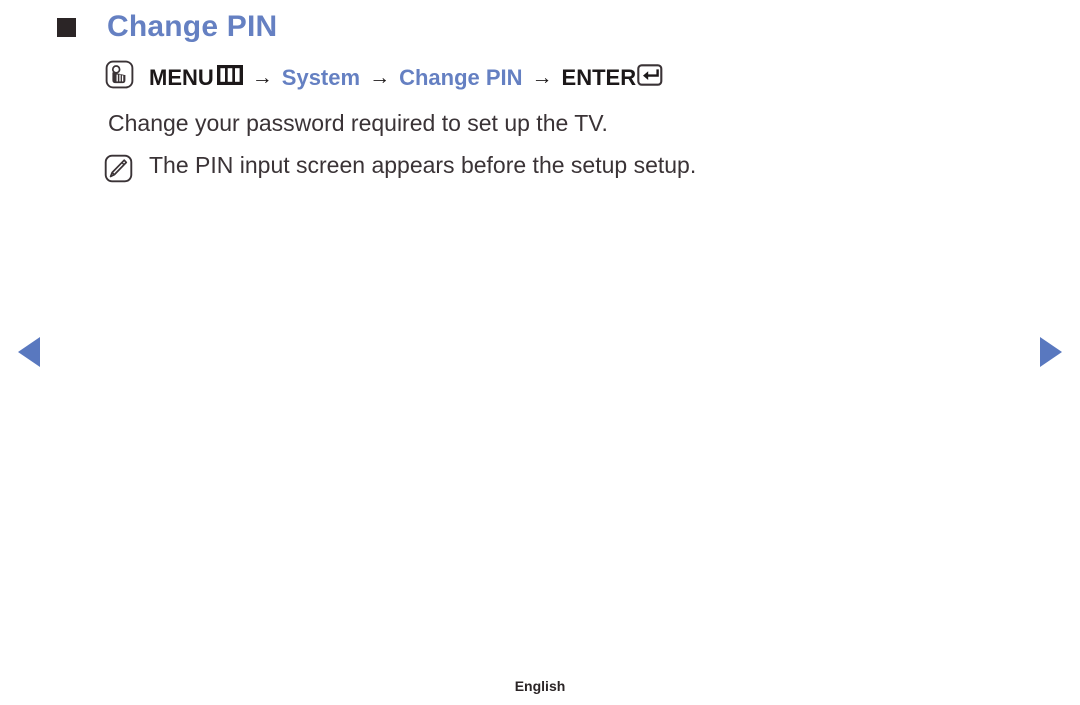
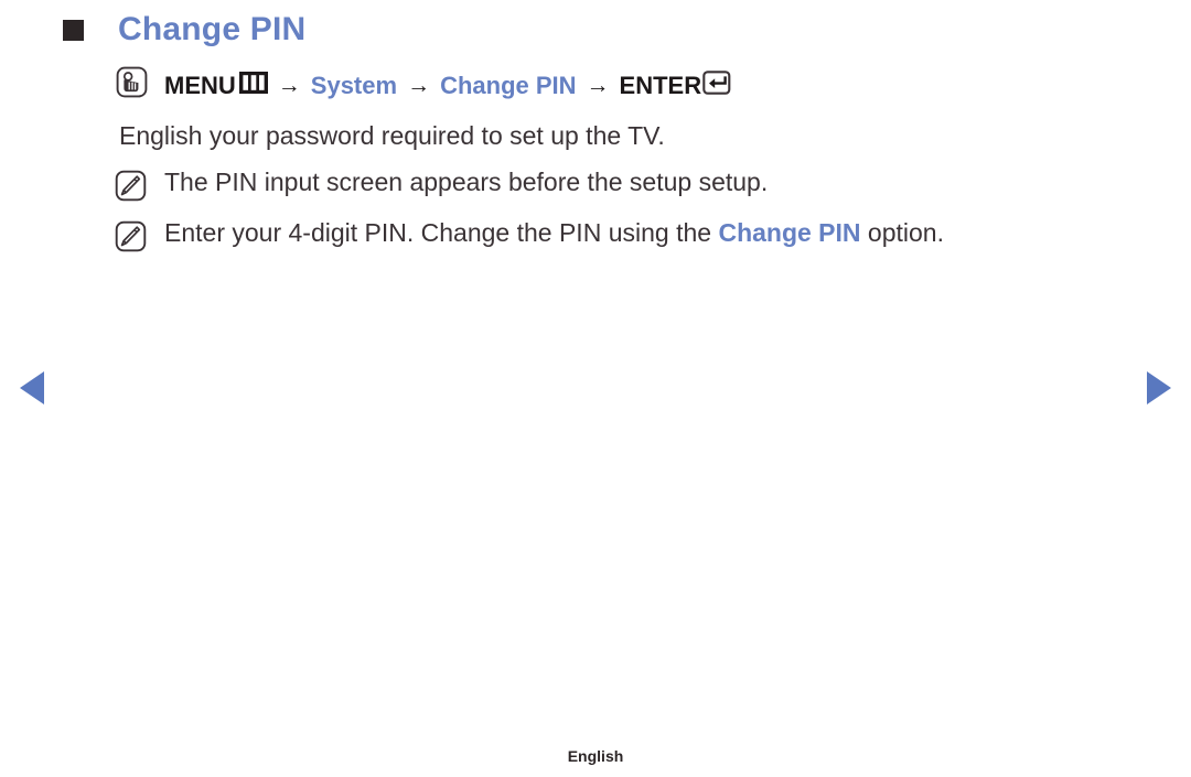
  Change PIN
  MENU
  →
  System
  →
  Change PIN
  →
  ENTER
- Change your password required to set up the TV.
+ English your password required to set up the TV.
  The PIN input screen appears before the setup setup.
+ Enter your 4-digit PIN. Change the PIN using the Change PIN option.
  English
